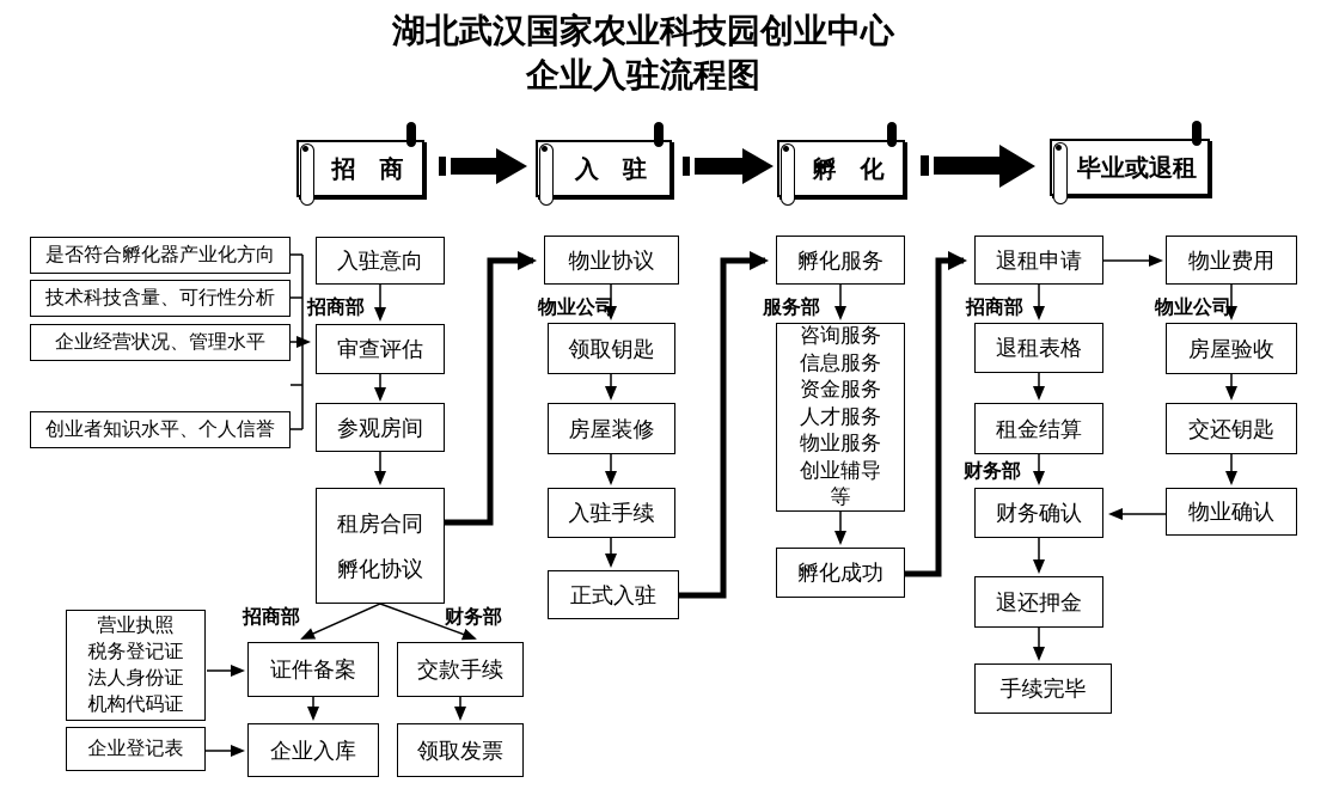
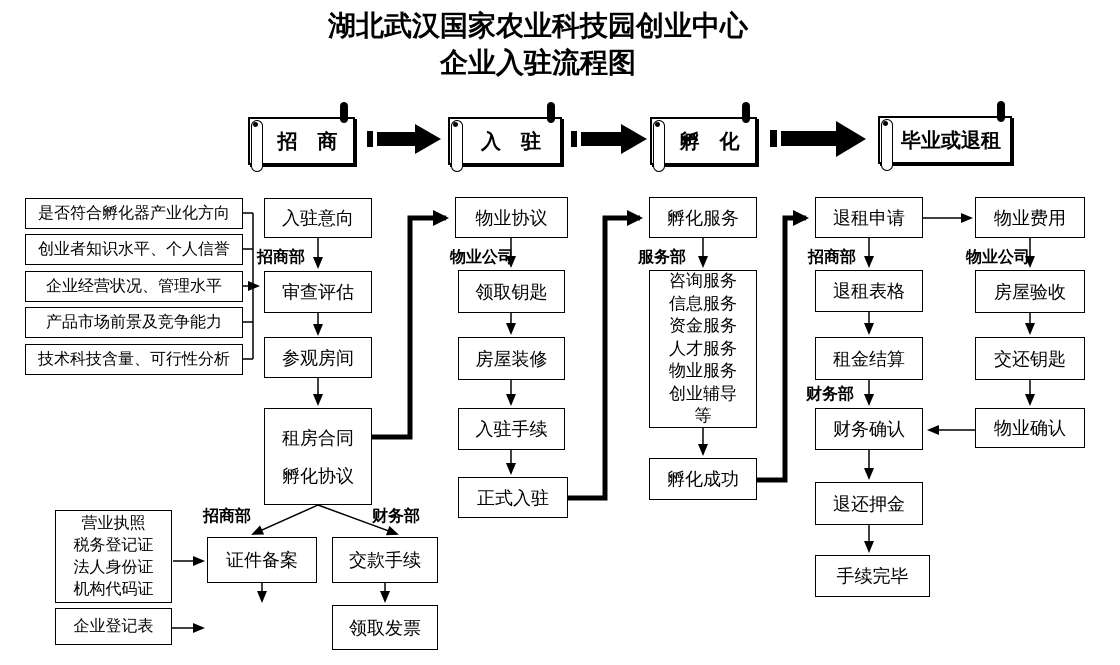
  湖北武汉国家农业科技园创业中心
  企业入驻流程图
  招 商
  入 驻
  孵 化
  毕业或退租
  是否符合孵化器产业化方向
- 技术科技含量、可行性分析
+ 创业者知识水平、个人信誉
  企业经营状况、管理水平
+ 产品市场前景及竞争能力
- 创业者知识水平、个人信誉
+ 技术科技含量、可行性分析
  入驻意向
  审查评估
  参观房间
  租房合同
  孵化协议
  营业执照
  税务登记证
  法人身份证
  机构代码证
  企业登记表
  证件备案
- 企业入库
  交款手续
  领取发票
  物业协议
  领取钥匙
  房屋装修
  入驻手续
  正式入驻
  孵化服务
  咨询服务
  信息服务
  资金服务
  人才服务
  物业服务
  创业辅导
  等
  孵化成功
  退租申请
  退租表格
  租金结算
  财务确认
  退还押金
  手续完毕
  物业费用
  房屋验收
  交还钥匙
  物业确认
  招商部
  物业公司
  服务部
  招商部
  财务部
  物业公司
  招商部
  财务部
